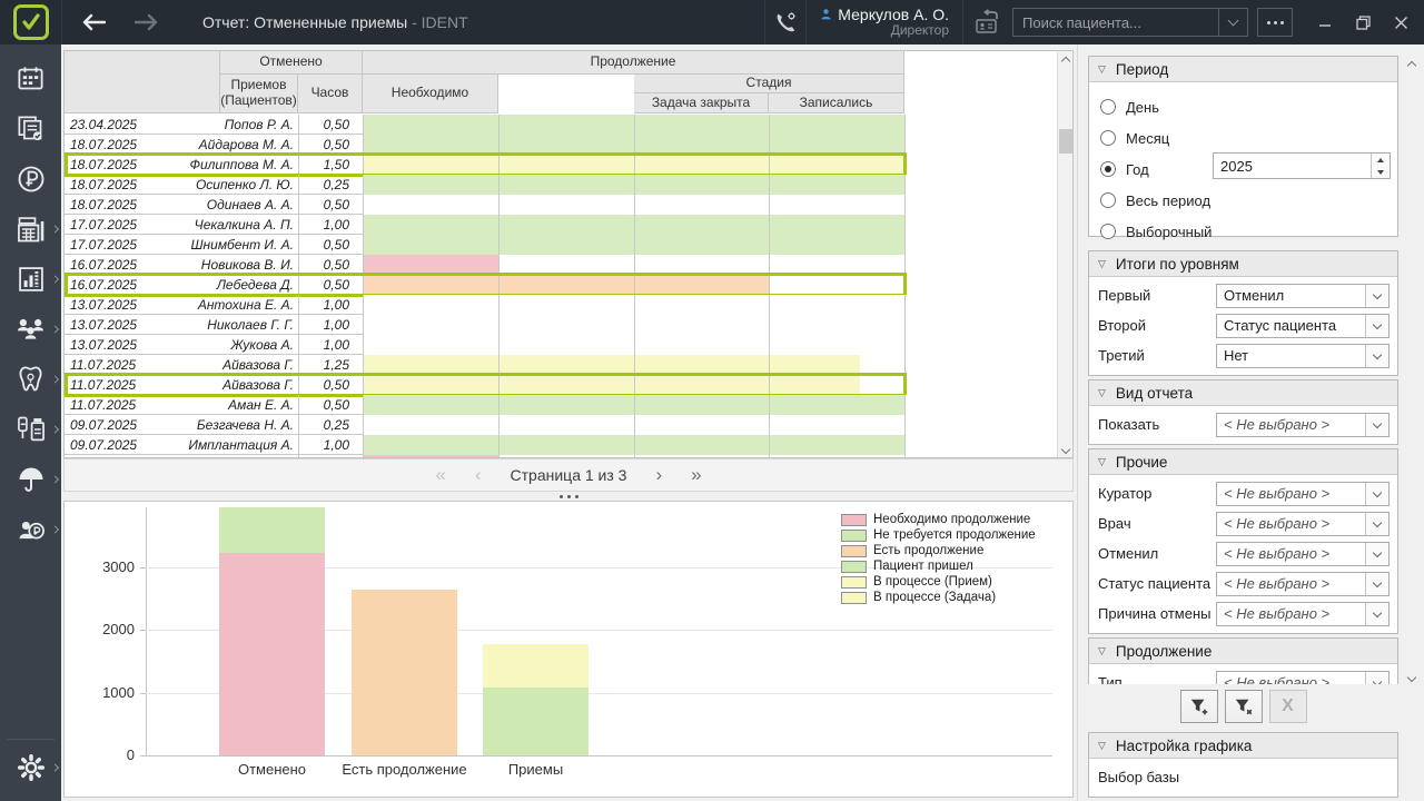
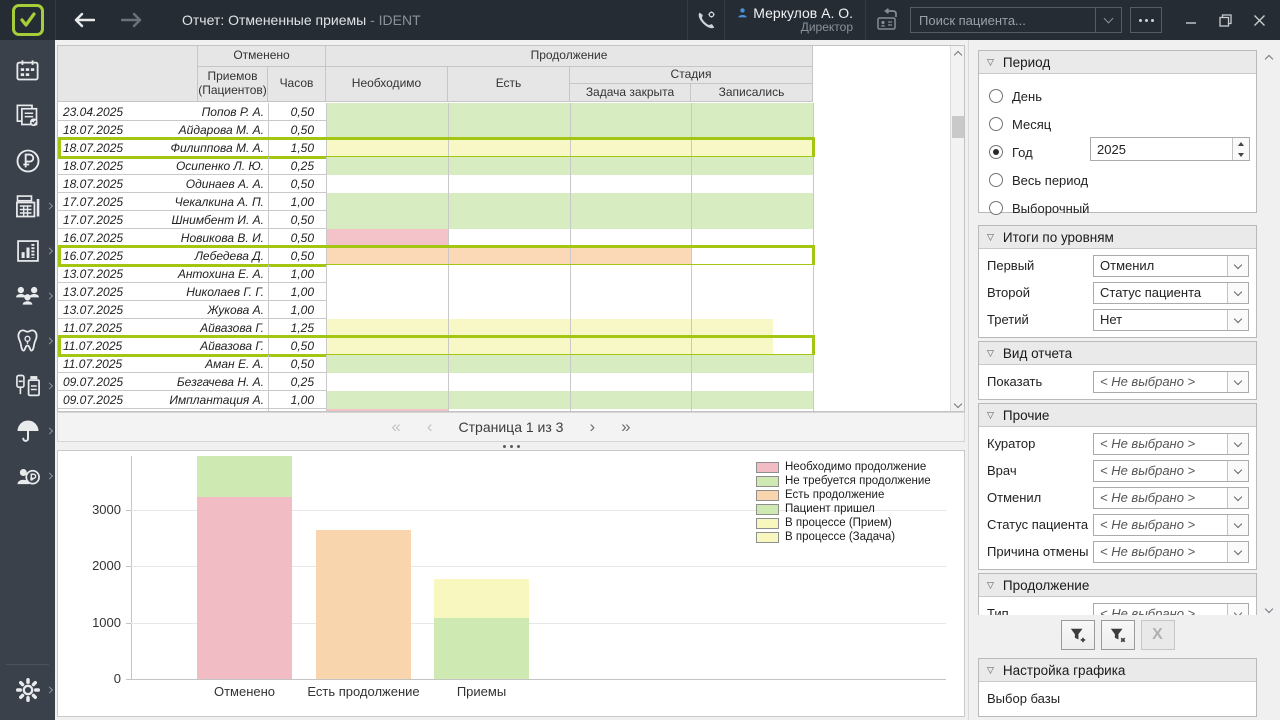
  Отчет: Отмененные приемы - IDENT
  Меркулов А. О.
  Директор
  Поиск пациента...
  Отменено
  Приемов (Пациентов)
  Часов
  Продолжение
  Необходимо
+ Есть
  Стадия
  Задача закрыта
  Записались
  23.04.2025
  Попов Р. А.
  0,50
  18.07.2025
  Айдарова М. А.
  0,50
  18.07.2025
  Филиппова М. А.
  1,50
  18.07.2025
  Осипенко Л. Ю.
  0,25
  18.07.2025
  Одинаев А. А.
  0,50
  17.07.2025
  Чекалкина А. П.
  1,00
  17.07.2025
  Шнимбент И. А.
  0,50
  16.07.2025
  Новикова В. И.
  0,50
  16.07.2025
  Лебедева Д.
  0,50
  13.07.2025
  Антохина Е. А.
  1,00
  13.07.2025
  Николаев Г. Г.
  1,00
  13.07.2025
  Жукова А.
  1,00
  11.07.2025
  Айвазова Г.
  1,25
  11.07.2025
  Айвазова Г.
  0,50
  11.07.2025
  Аман Е. А.
  0,50
  09.07.2025
  Безгачева Н. А.
  0,25
  09.07.2025
  Имплантация А.
  1,00
  «
  ‹
  Страница 1 из 3
  ›
  »
  0
  1000
  2000
  3000
  Отменено
  Есть продолжение
  Приемы
  Необходимо продолжение
  Не требуется продолжение
  Есть продолжение
  Пациент пришел
  В процессе (Прием)
  В процессе (Задача)
  ▽
  Период
  День
  Месяц
  Год
  2025
  Весь период
  Выборочный
  ▽
  Итоги по уровням
  Первый
  Отменил
  Второй
  Статус пациента
  Третий
  Нет
  ▽
  Вид отчета
  Показать
  < Не выбрано >
  ▽
  Прочие
  Куратор
  < Не выбрано >
  Врач
  < Не выбрано >
  Отменил
  < Не выбрано >
  Статус пациента
  < Не выбрано >
  Причина отмены
  < Не выбрано >
  ▽
  Продолжение
  Тип
  < Не выбрано >
  X
  ▽
  Настройка графика
  Выбор базы
